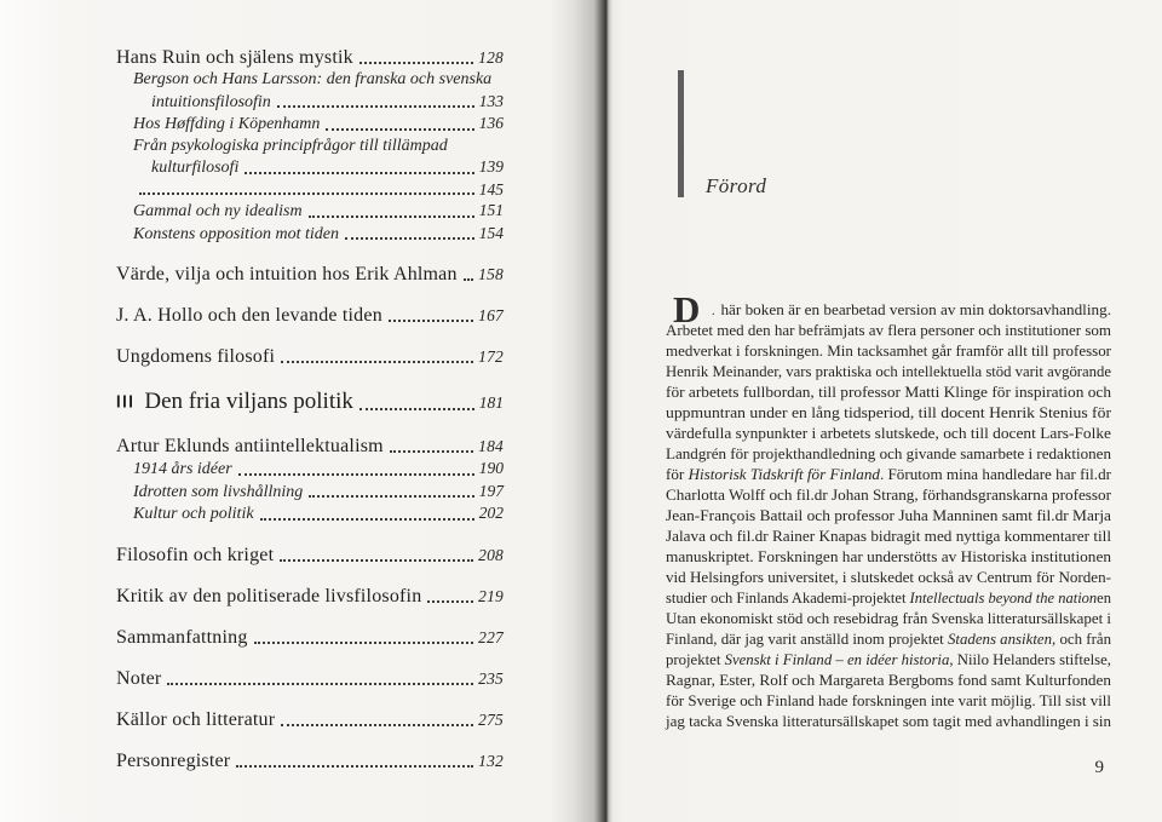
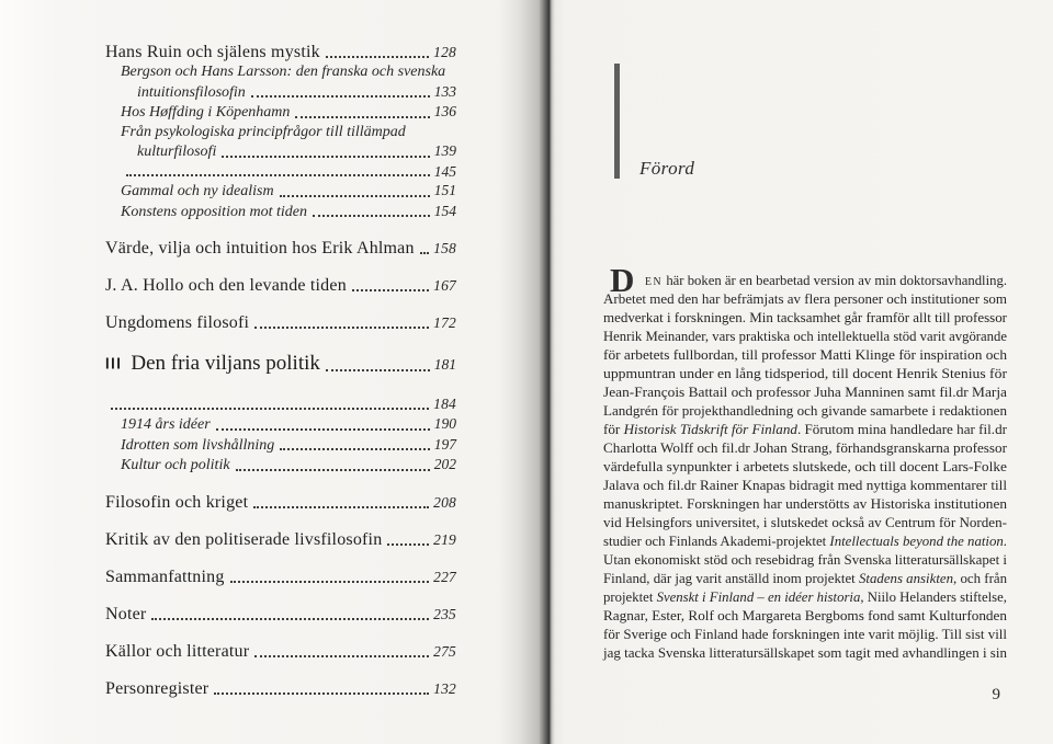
  Hans Ruin och själens mystik
  128
  Bergson och Hans Larsson: den franska och svenska
  intuitionsfilosofin
  133
  Hos Høffding i Köpenhamn
  136
  Från psykologiska principfrågor till tillämpad
  kulturfilosofi
  139
  145
  Gammal och ny idealism
  151
  Konstens opposition mot tiden
  154
  Värde, vilja och intuition hos Erik Ahlman
  158
  J. A. Hollo och den levande tiden
  167
  Ungdomens filosofi
  172
  III
  Den fria viljans politik
  181
- Artur Eklunds antiintellektualism
  184
  1914 års idéer
  190
  Idrotten som livshållning
  197
  Kultur och politik
  202
  Filosofin och kriget
  208
  Kritik av den politiserade livsfilosofin
  219
  Sammanfattning
  227
  Noter
  235
  Källor och litteratur
  275
  Personregister
  132
  Förord
  D
- . här boken är en bearbetad version av min doktorsavhandling.
+ EN här boken är en bearbetad version av min doktorsavhandling.
  Arbetet med den har befrämjats av flera personer och institutioner som
  medverkat i forskningen. Min tacksamhet går framför allt till professor
  Henrik Meinander, vars praktiska och intellektuella stöd varit avgörande
  för arbetets fullbordan, till professor Matti Klinge för inspiration och
  uppmuntran under en lång tidsperiod, till docent Henrik Stenius för
- värdefulla synpunkter i arbetets slutskede, och till docent Lars-Folke
+ Jean-François Battail och professor Juha Manninen samt fil.dr Marja
  Landgrén för projekthandledning och givande samarbete i redaktionen
  för Historisk Tidskrift för Finland. Förutom mina handledare har fil.dr
  Charlotta Wolff och fil.dr Johan Strang, förhandsgranskarna professor
- Jean-François Battail och professor Juha Manninen samt fil.dr Marja
+ värdefulla synpunkter i arbetets slutskede, och till docent Lars-Folke
  Jalava och fil.dr Rainer Knapas bidragit med nyttiga kommentarer till
  manuskriptet. Forskningen har understötts av Historiska institutionen
  vid Helsingfors universitet, i slutskedet också av Centrum för Norden-
- studier och Finlands Akademi-projektet Intellectuals beyond the nationen
+ studier och Finlands Akademi-projektet Intellectuals beyond the nation.
  Utan ekonomiskt stöd och resebidrag från Svenska litteratursällskapet i
  Finland, där jag varit anställd inom projektet Stadens ansikten, och från
  projektet Svenskt i Finland – en idéer historia, Niilo Helanders stiftelse,
  Ragnar, Ester, Rolf och Margareta Bergboms fond samt Kulturfonden
  för Sverige och Finland hade forskningen inte varit möjlig. Till sist vill
  jag tacka Svenska litteratursällskapet som tagit med avhandlingen i sin
  9
